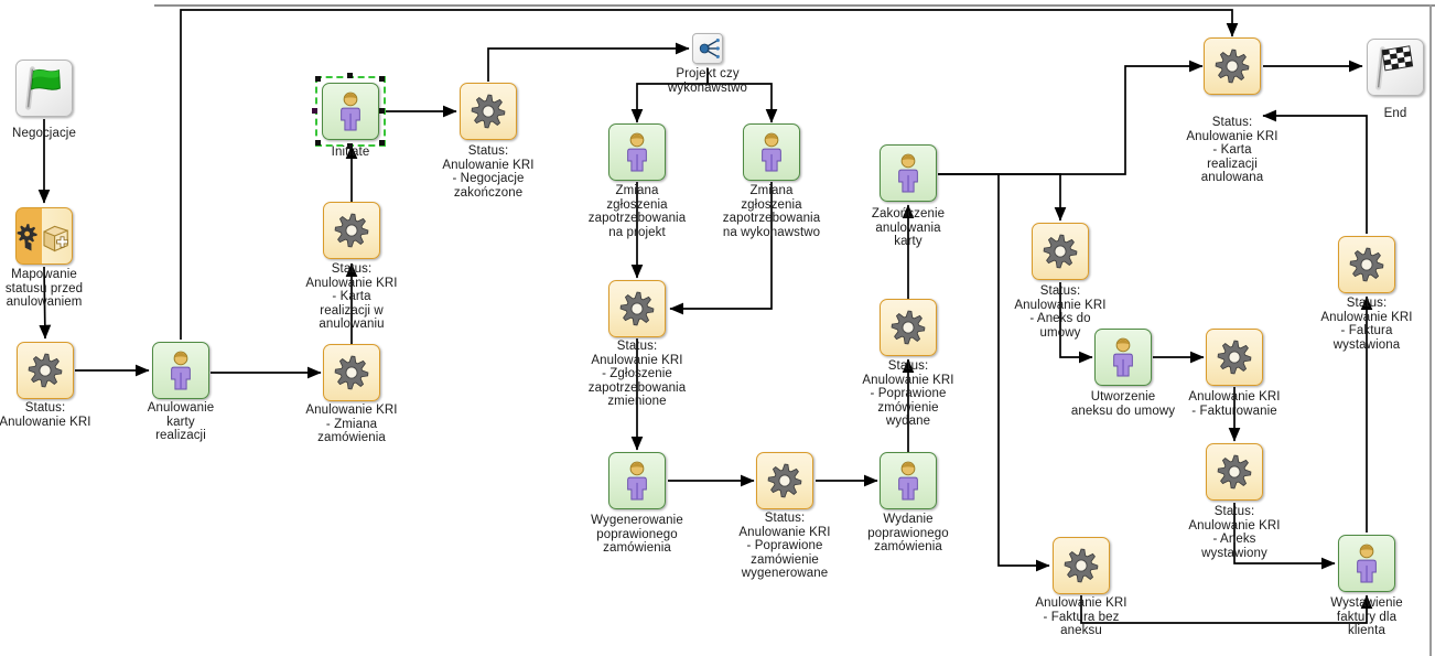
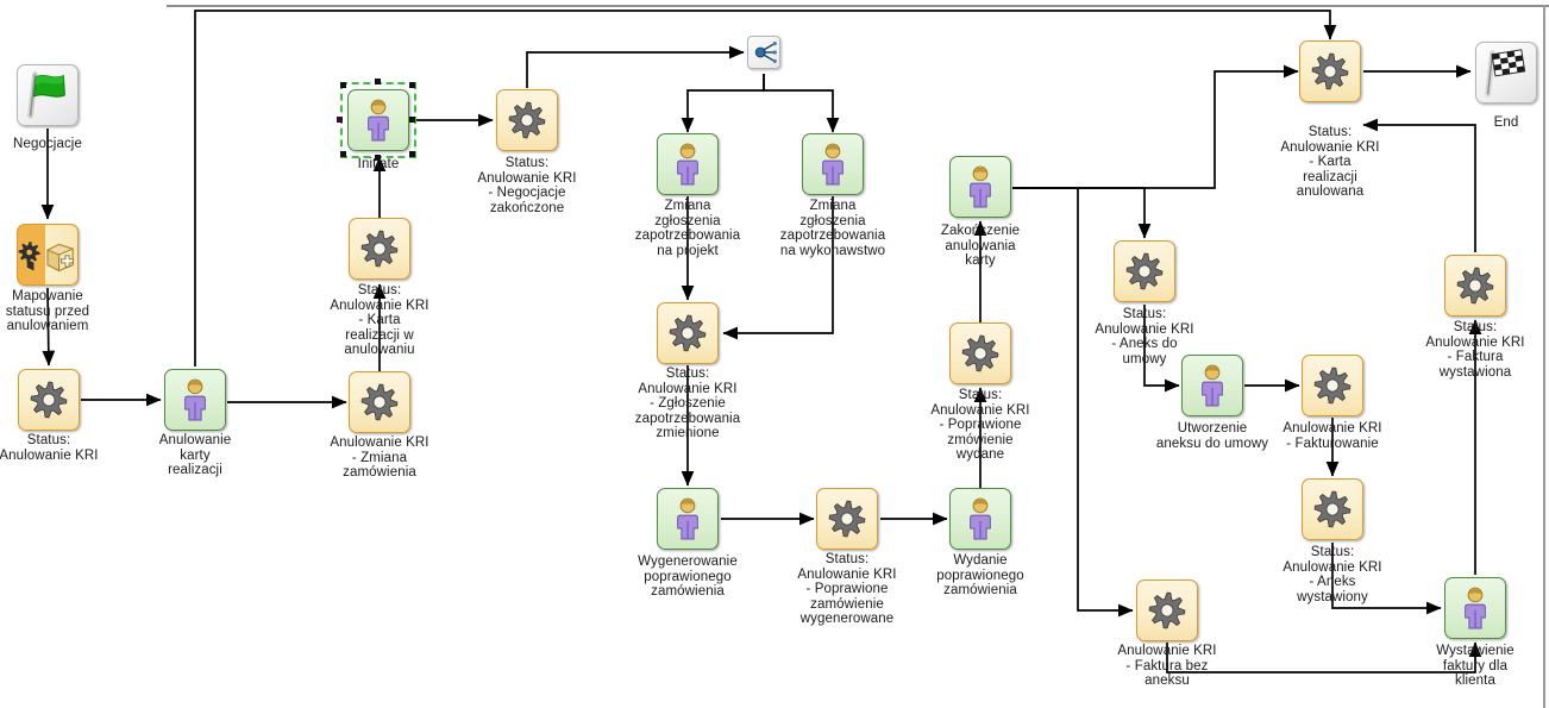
  Negocjacje
  Mapowanie
  statusu przed
  anulowaniem
  Status:
  Anulowanie KRI
  Anulowanie
  karty
  realizacji
  Anulowanie KRI
  - Zmiana
  zamówienia
  Status:
  Anulowanie KRI
  - Karta
  realizacji w
  anulowaniu
  Initiate
  Status:
  Anulowanie KRI
  - Negocjacje
  zakończone
- Projekt czy
- wykonawstwo
  Zmiana
  zgłoszenia
  zapotrzebowania
  na projekt
  Zmiana
  zgłoszenia
  zapotrzebowania
  na wykonawstwo
  Status:
  Anulowanie KRI
  - Zgłoszenie
  zapotrzebowania
  zmienione
  Wygenerowanie
  poprawionego
  zamówienia
  Status:
  Anulowanie KRI
  - Poprawione
  zamówienie
  wygenerowane
  Wydanie
  poprawionego
  zamówienia
  Status:
  Anulowanie KRI
  - Poprawione
  zmówienie
  wydane
  Zakończenie
  anulowania
  karty
  Status:
  Anulowanie KRI
  - Aneks do
  umowy
  Utworzenie
  aneksu do umowy
  Anulowanie KRI
  - Fakturowanie
  Status:
  Anulowanie KRI
  - Aneks
  wystawiony
  Anulowanie KRI
  - Faktura bez
  aneksu
  Wystawienie
  faktury dla
  klienta
  Status:
  Anulowanie KRI
  - Faktura
  wystawiona
  Status:
  Anulowanie KRI
  - Karta
  realizacji
  anulowana
  End
